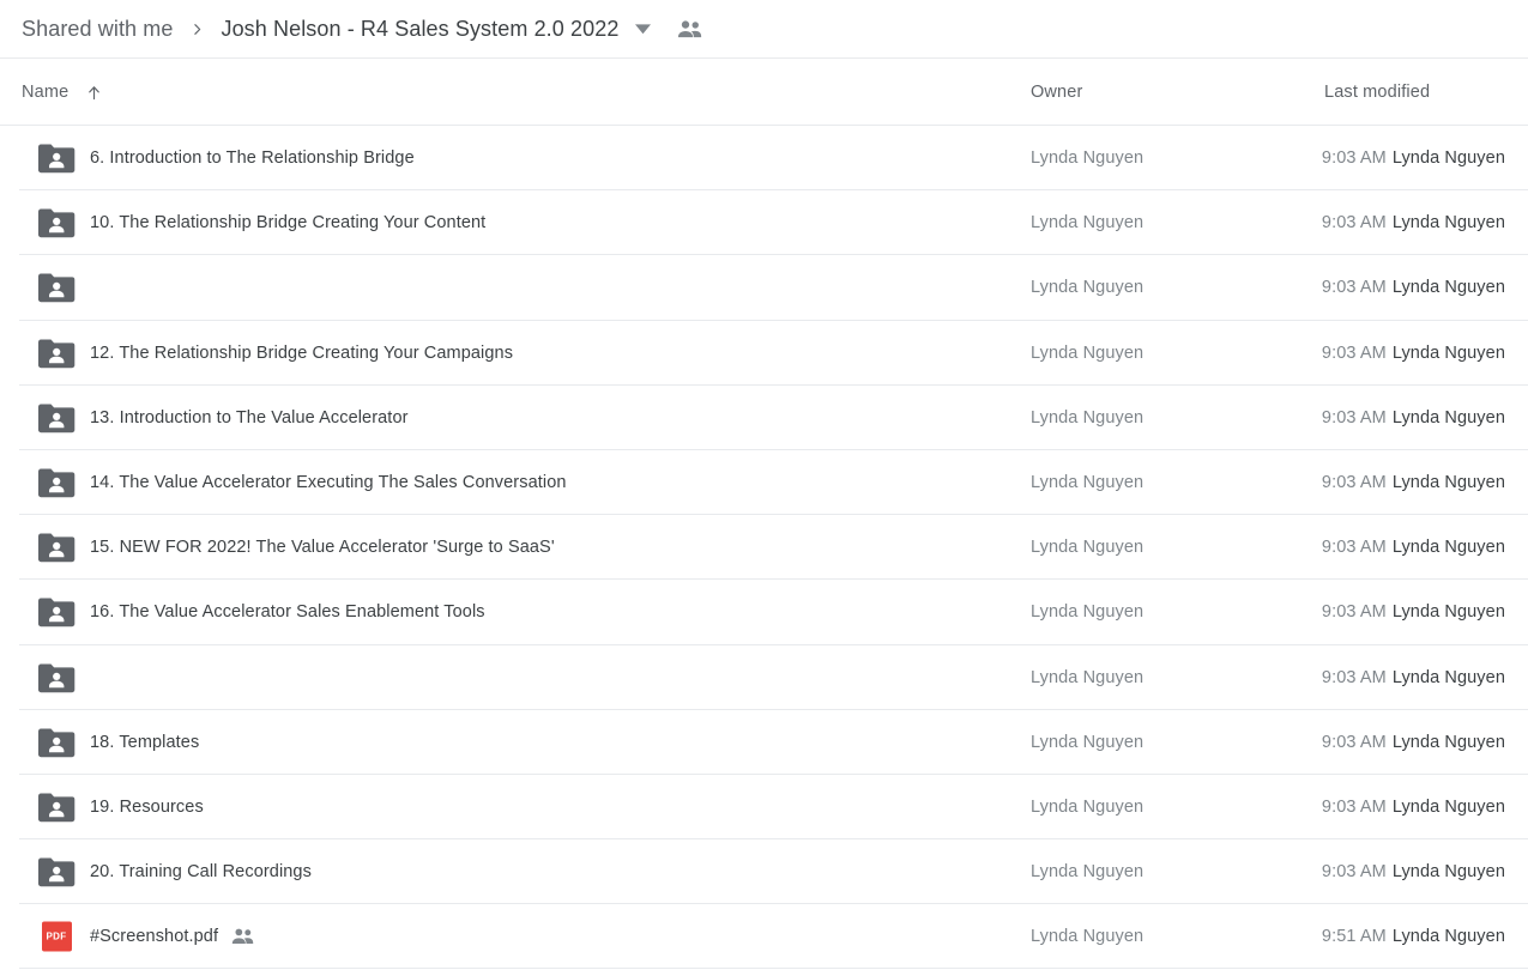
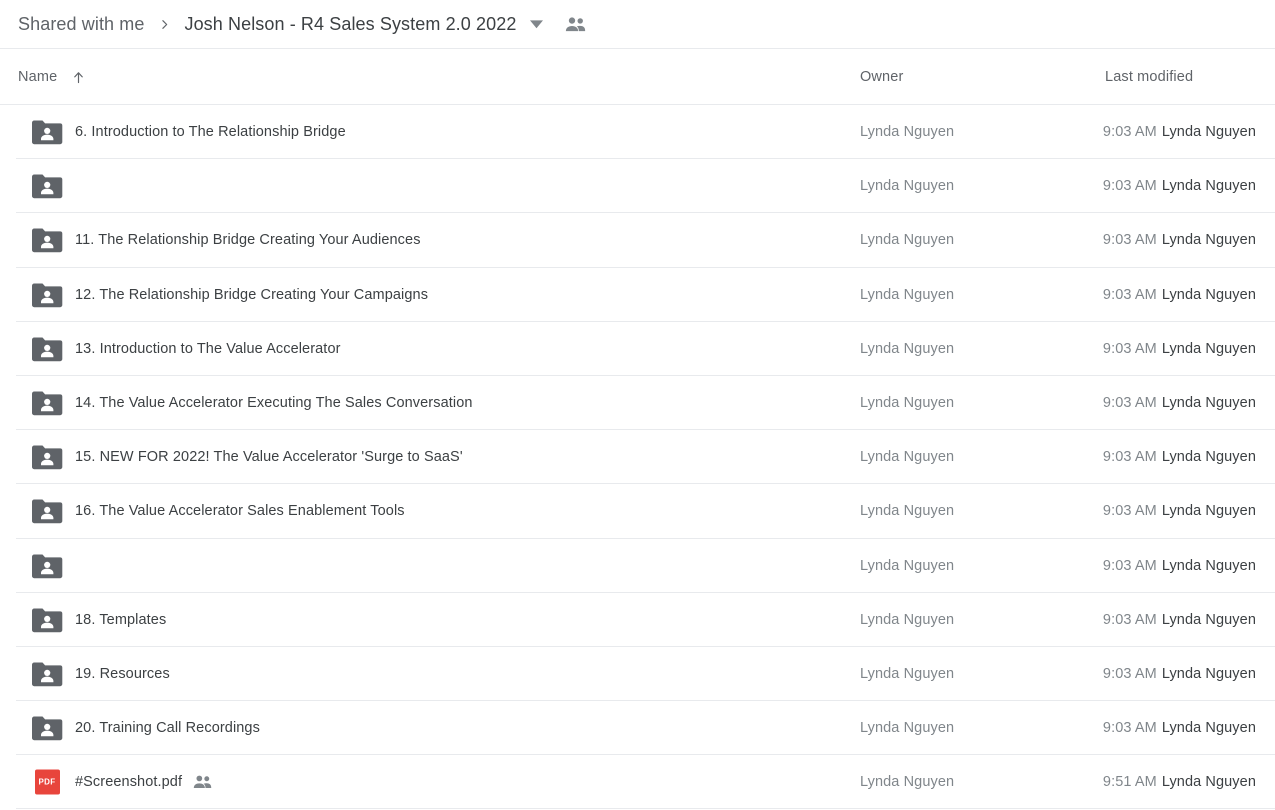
  Shared with me
  Josh Nelson - R4 Sales System 2.0 2022
  Name
  Owner
  Last modified
  6. Introduction to The Relationship Bridge
  Lynda Nguyen
  9:03 AM Lynda Nguyen
- 10. The Relationship Bridge Creating Your Content
  Lynda Nguyen
  9:03 AM Lynda Nguyen
+ 11. The Relationship Bridge Creating Your Audiences
  Lynda Nguyen
  9:03 AM Lynda Nguyen
  12. The Relationship Bridge Creating Your Campaigns
  Lynda Nguyen
  9:03 AM Lynda Nguyen
  13. Introduction to The Value Accelerator
  Lynda Nguyen
  9:03 AM Lynda Nguyen
  14. The Value Accelerator Executing The Sales Conversation
  Lynda Nguyen
  9:03 AM Lynda Nguyen
  15. NEW FOR 2022! The Value Accelerator 'Surge to SaaS'
  Lynda Nguyen
  9:03 AM Lynda Nguyen
  16. The Value Accelerator Sales Enablement Tools
  Lynda Nguyen
  9:03 AM Lynda Nguyen
  Lynda Nguyen
  9:03 AM Lynda Nguyen
  18. Templates
  Lynda Nguyen
  9:03 AM Lynda Nguyen
  19. Resources
  Lynda Nguyen
  9:03 AM Lynda Nguyen
  20. Training Call Recordings
  Lynda Nguyen
  9:03 AM Lynda Nguyen
  PDF
  #Screenshot.pdf
  Lynda Nguyen
  9:51 AM Lynda Nguyen
